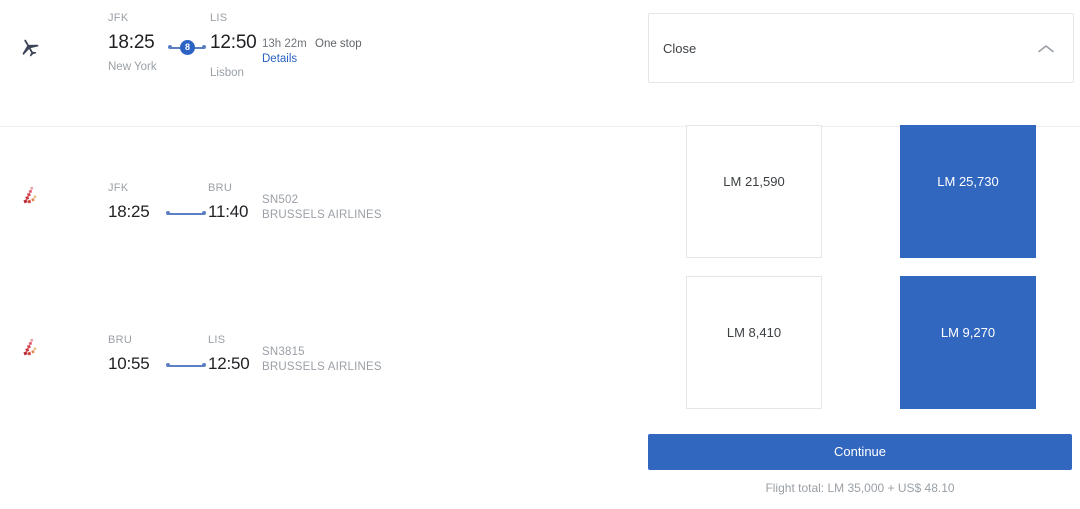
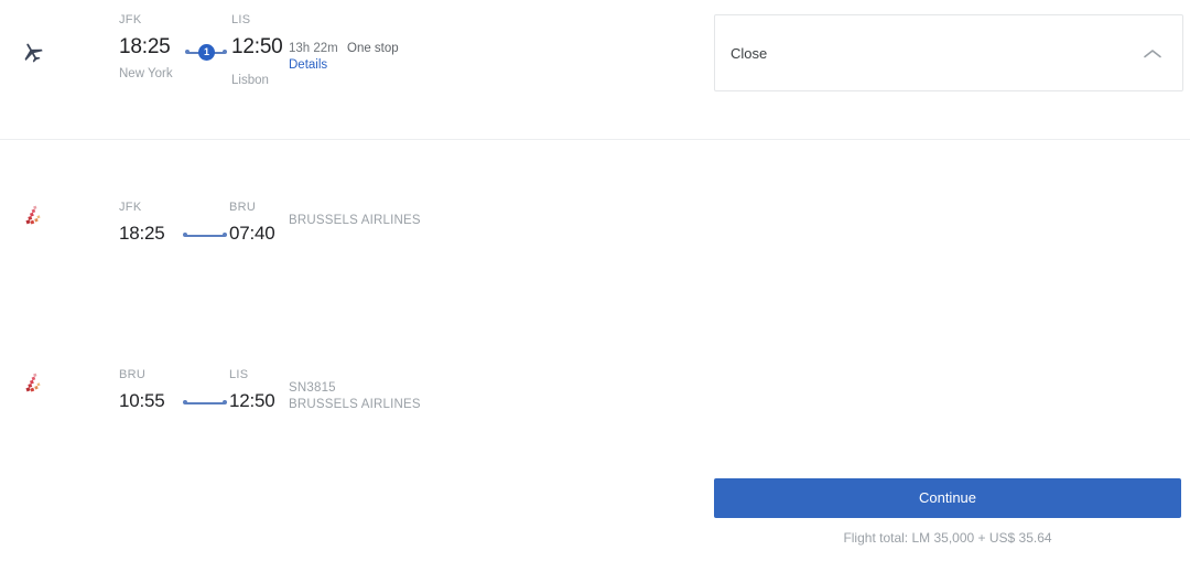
  JFK
  LIS
  18:25
  12:50
- 8
+ 1
  New York
  Lisbon
  13h 22m
  One stop
  Details
  JFK
  BRU
  18:25
- 11:40
+ 07:40
- SN502
  BRUSSELS AIRLINES
  BRU
  LIS
  10:55
  12:50
  SN3815
  BRUSSELS AIRLINES
  Close
- LM 21,590
- LM 25,730
- LM 8,410
- LM 9,270
  Continue
- Flight total: LM 35,000 + US$ 48.10
+ Flight total: LM 35,000 + US$ 35.64
